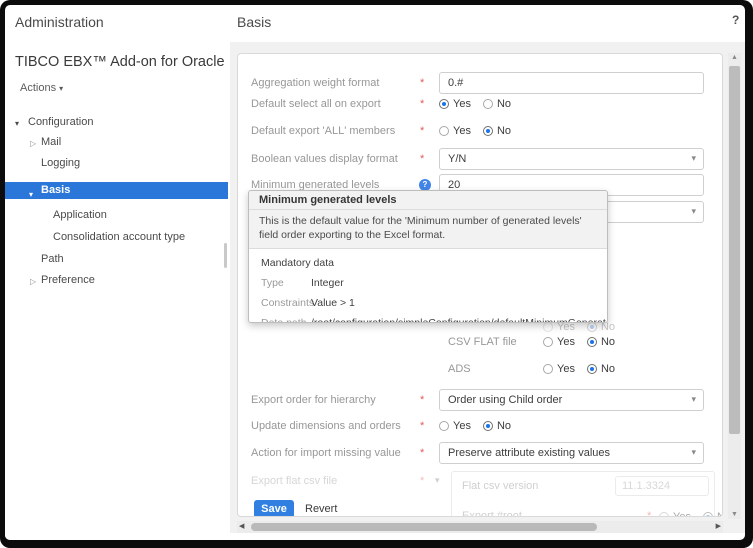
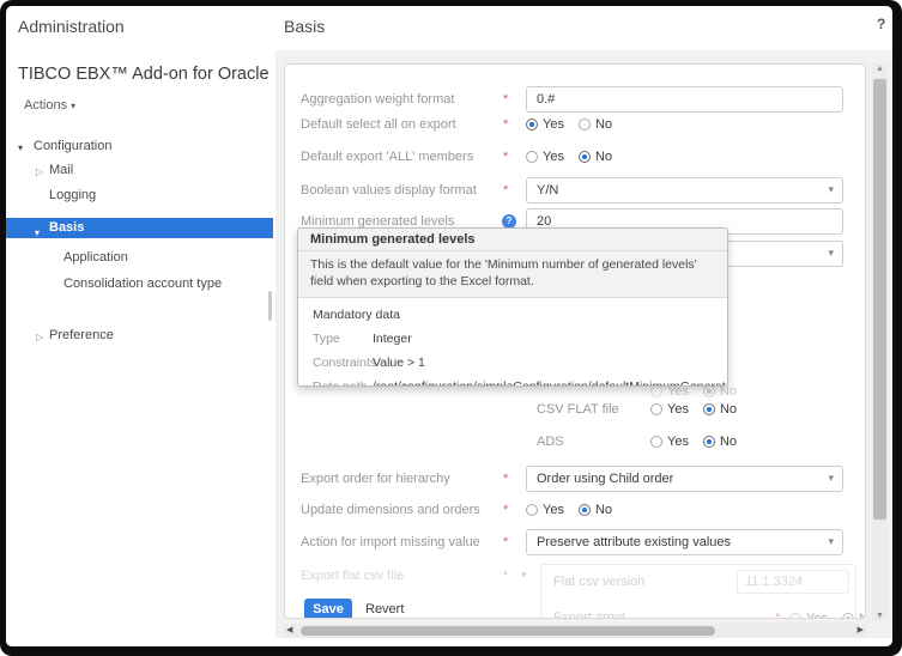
  Administration
  Basis
  ?
  TIBCO EBX™ Add-on for Oracle
  Actions ▾
  ▾
  Configuration
  ▷
  Mail
  Logging
  ▾
  Basis
  Application
  Consolidation account type
- Path
  ▷
  Preference
  Aggregation weight format
  *
  0.#
  Default select all on export
  *
  Yes
  No
  Default export 'ALL' members
  *
  Yes
  No
  Boolean values display format
  *
  Y/N
  Minimum generated levels
  ?
  20
  Yes
  No
  CSV FLAT file
  Yes
  No
  ADS
  Yes
  No
  Export order for hierarchy
  *
  Order using Child order
  Update dimensions and orders
  *
  Yes
  No
  Action for import missing value
  *
  Preserve attribute existing values
  Export flat csv file
  *
  ▾
  Flat csv version
  11.1.3324
  Save
  Revert
  Minimum generated levels
- This is the default value for the 'Minimum number of generated levels' field order exporting to the Excel format.
+ This is the default value for the 'Minimum number of generated levels' field when exporting to the Excel format.
  Mandatory data
  Type
  Integer
  Constraint
  Value > 1
